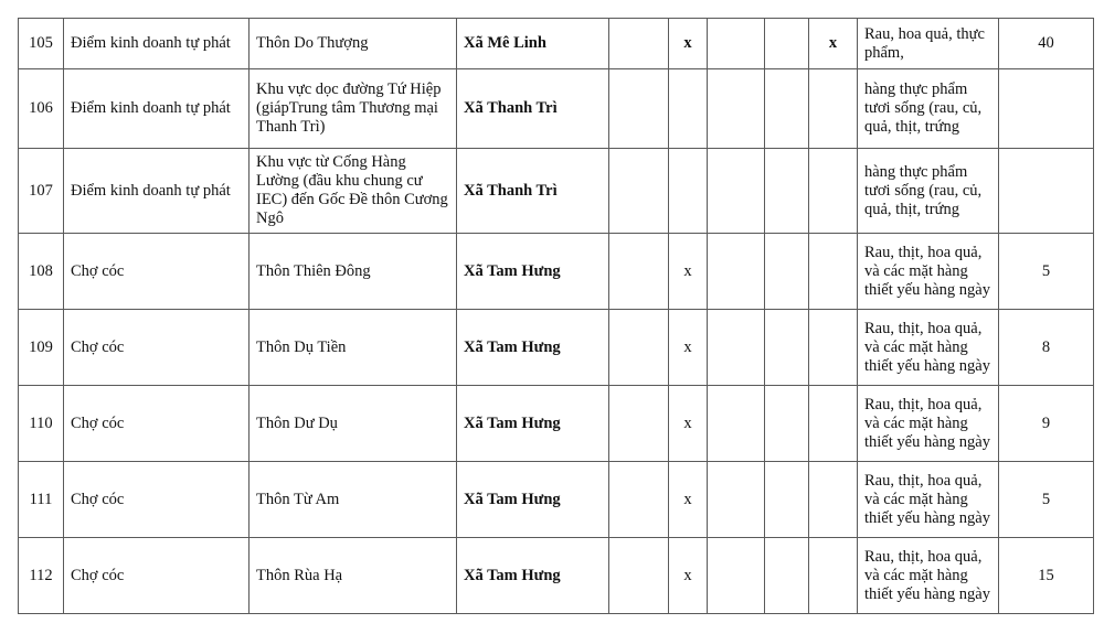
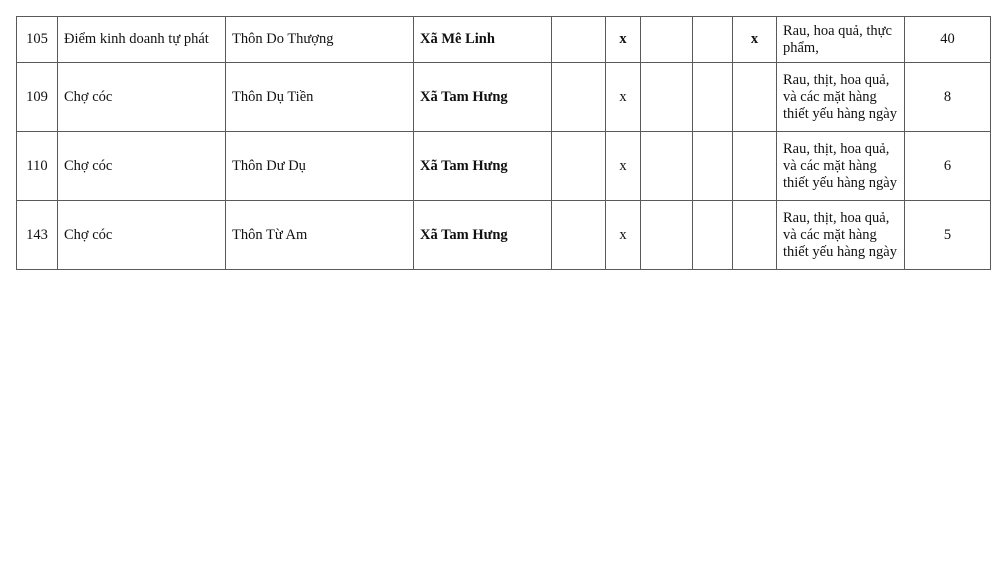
  105	Điểm kinh doanh tự phát	Thôn Do Thượng	Xã Mê Linh		x			x	Rau, hoa quả, thực phẩm,	40
- 106	Điểm kinh doanh tự phát	Khu vực dọc đường Tứ Hiệp (giápTrung tâm Thương mại Thanh Trì)	Xã Thanh Trì						hàng thực phẩm tươi sống (rau, củ, quả, thịt, trứng
- 107	Điểm kinh doanh tự phát	Khu vực từ Cống Hàng Lường (đầu khu chung cư IEC) đến Gốc Đề thôn Cương Ngô	Xã Thanh Trì						hàng thực phẩm tươi sống (rau, củ, quả, thịt, trứng
- 108	Chợ cóc	Thôn Thiên Đông	Xã Tam Hưng		x				Rau, thịt, hoa quả, và các mặt hàng thiết yếu hàng ngày	5
  109	Chợ cóc	Thôn Dụ Tiền	Xã Tam Hưng		x				Rau, thịt, hoa quả, và các mặt hàng thiết yếu hàng ngày	8
- 110	Chợ cóc	Thôn Dư Dụ	Xã Tam Hưng		x				Rau, thịt, hoa quả, và các mặt hàng thiết yếu hàng ngày	9
+ 110	Chợ cóc	Thôn Dư Dụ	Xã Tam Hưng		x				Rau, thịt, hoa quả, và các mặt hàng thiết yếu hàng ngày	6
- 111	Chợ cóc	Thôn Từ Am	Xã Tam Hưng		x				Rau, thịt, hoa quả, và các mặt hàng thiết yếu hàng ngày	5
+ 143	Chợ cóc	Thôn Từ Am	Xã Tam Hưng		x				Rau, thịt, hoa quả, và các mặt hàng thiết yếu hàng ngày	5
- 112	Chợ cóc	Thôn Rùa Hạ	Xã Tam Hưng		x				Rau, thịt, hoa quả, và các mặt hàng thiết yếu hàng ngày	15
